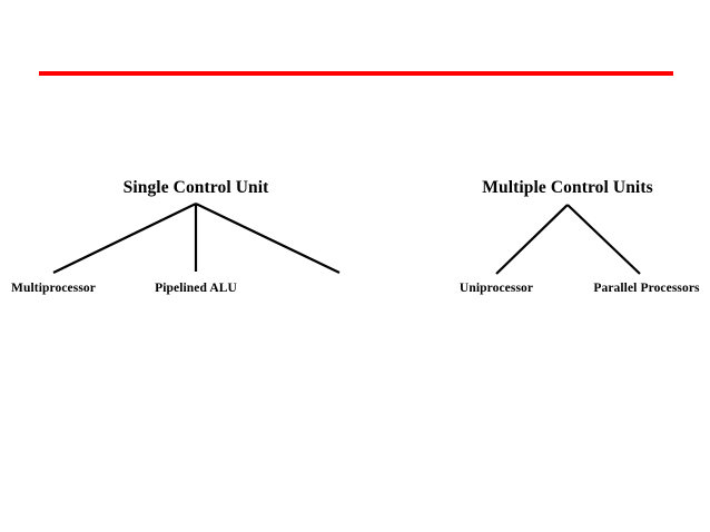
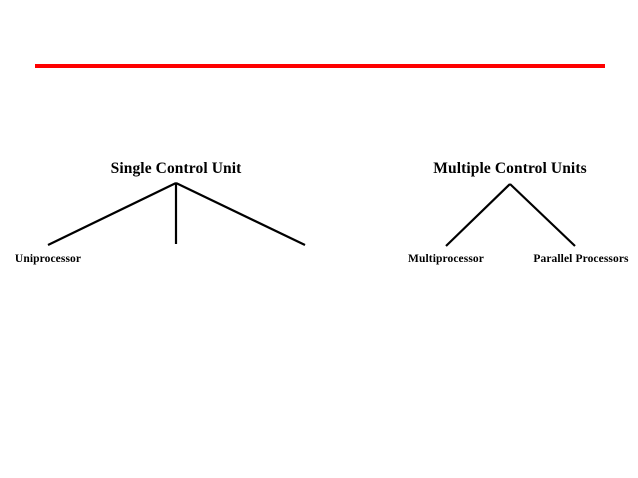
  Single Control Unit
  Multiple Control Units
- Multiprocessor
+ Uniprocessor
- Pipelined ALU
- Uniprocessor
+ Multiprocessor
  Parallel Processors
